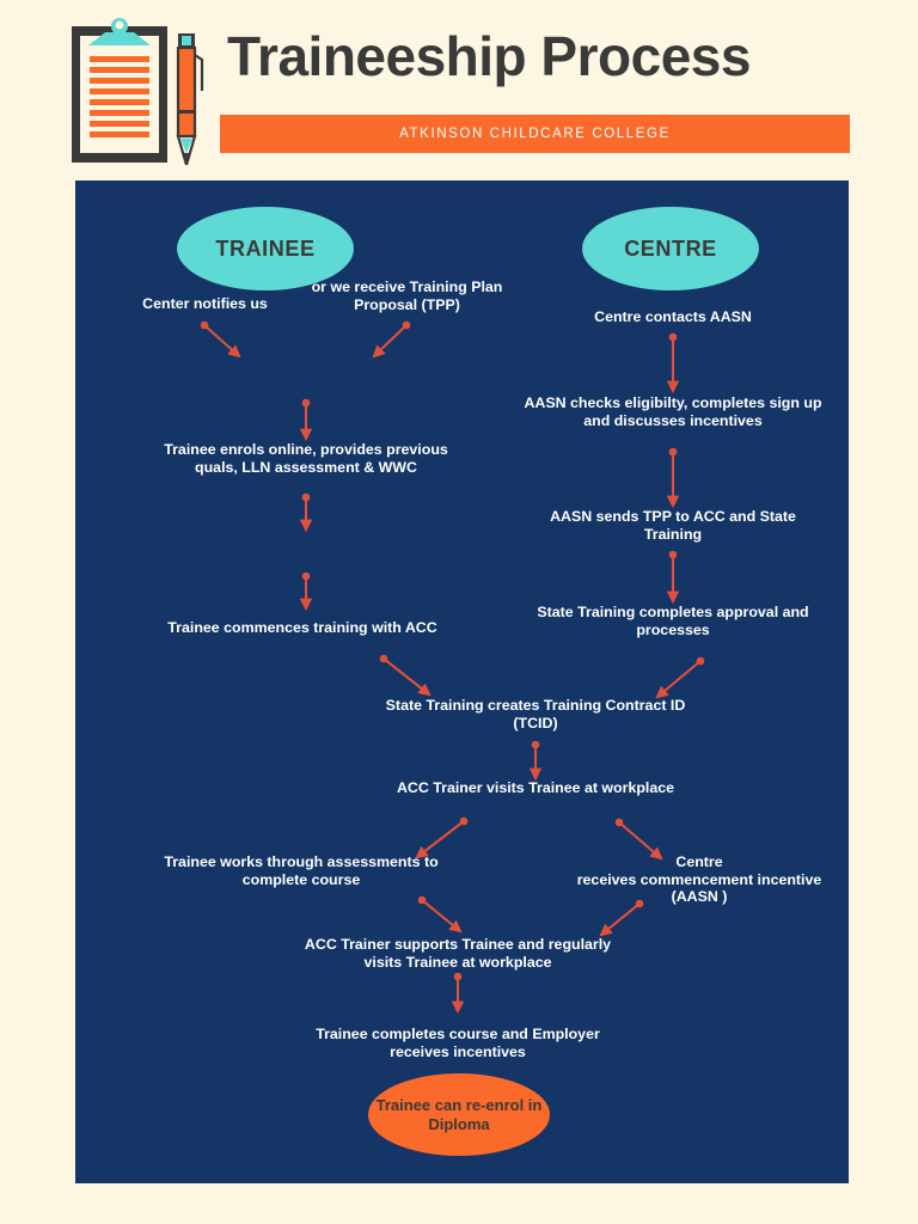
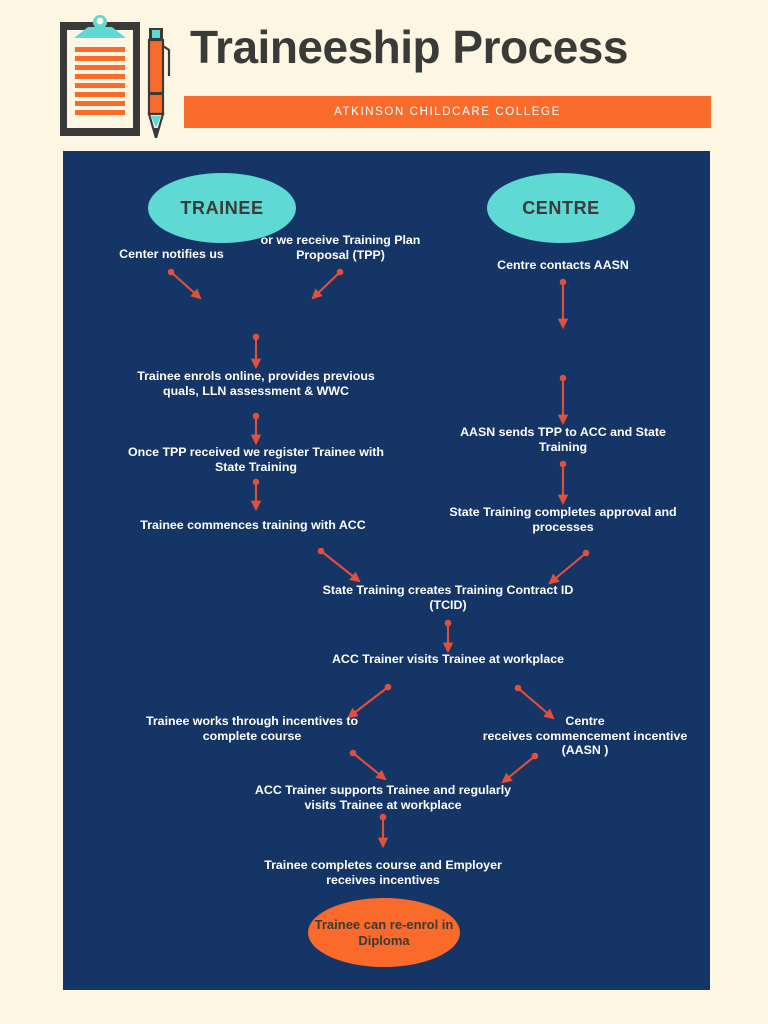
  Traineeship Process
  ATKINSON CHILDCARE COLLEGE
  TRAINEE
  CENTRE
  Center notifies us
  or we receive Training Plan Proposal (TPP)
  Trainee enrols online, provides previous quals, LLN assessment & WWC
+ Once TPP received we register Trainee with State Training
  Trainee commences training with ACC
  Centre contacts AASN
- AASN checks eligibilty, completes sign up and discusses incentives
  AASN sends TPP to ACC and State Training
  State Training completes approval and processes
  State Training creates Training Contract ID (TCID)
  ACC Trainer visits Trainee at workplace
- Trainee works through assessments to complete course
+ Trainee works through incentives to complete course
  Centre
  receives commencement incentive
  (AASN )
  ACC Trainer supports Trainee and regularly visits Trainee at workplace
  Trainee completes course and Employer receives incentives
  Trainee can re-enrol in Diploma
